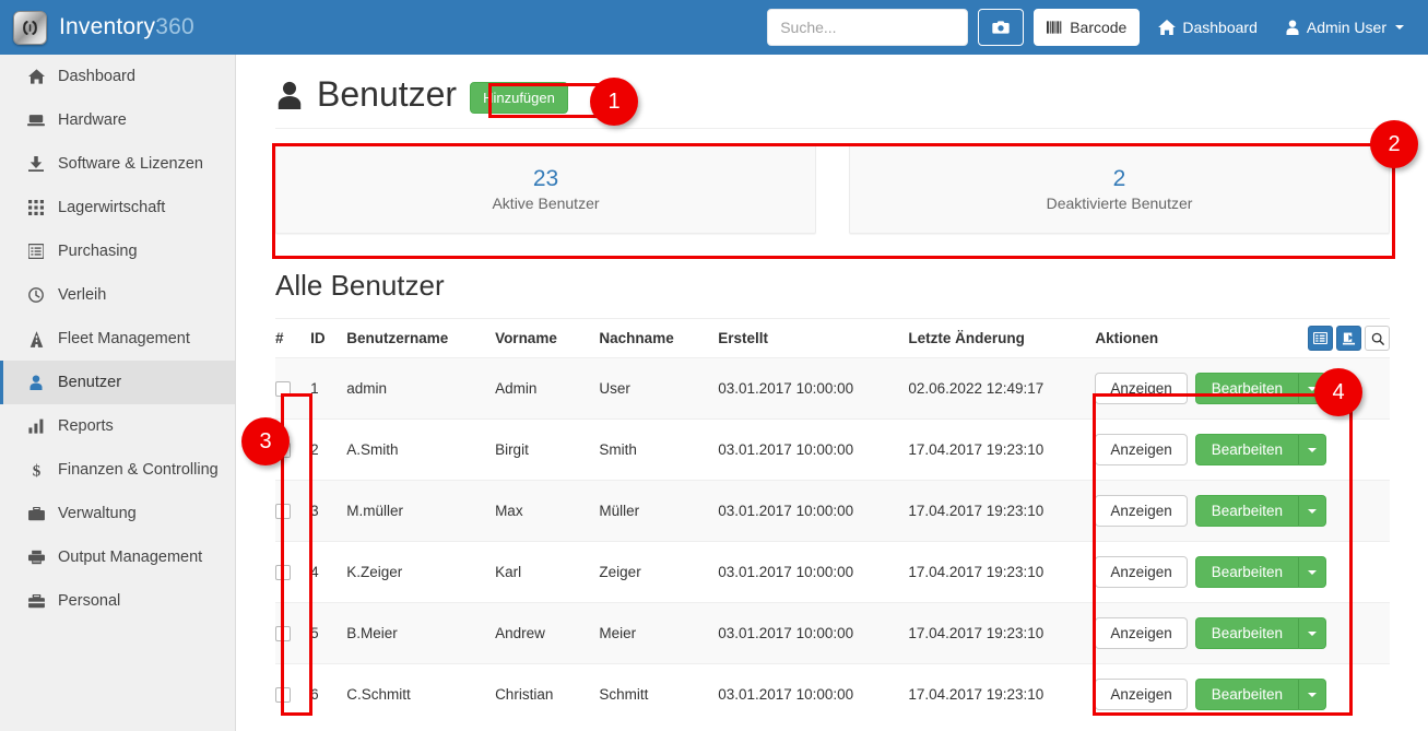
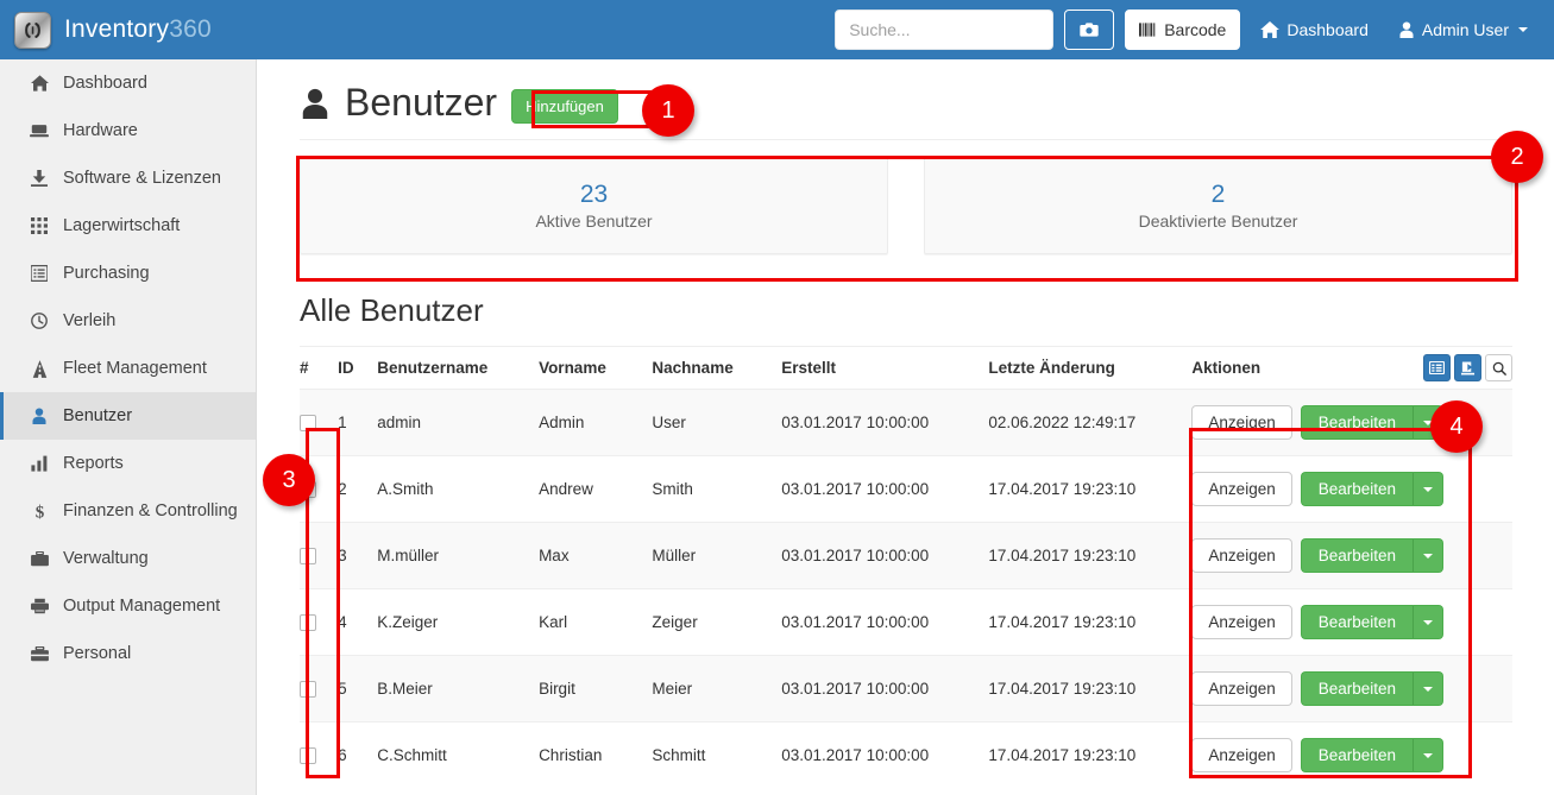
  Inventory360
  Suche...
  Barcode
  Dashboard
  Admin User
  Dashboard
  Hardware
  Software & Lizenzen
  Lagerwirtschaft
  Purchasing
  Verleih
  Fleet Management
  Benutzer
  Reports
  $
  Finanzen & Controlling
  Verwaltung
  Output Management
  Personal
  Benutzer
  Hinzufügen
  23
  Aktive Benutzer
  2
  Deaktivierte Benutzer
  Alle Benutzer
  #	ID	Benutzername	Vorname	Nachname	Erstellt	Letzte Änderung	Aktionen
  	1	admin	Admin	User	03.01.2017 10:00:00	02.06.2022 12:49:17	Anzeigen Bearbeiten
- 	2	A.Smith	Birgit	Smith	03.01.2017 10:00:00	17.04.2017 19:23:10	Anzeigen Bearbeiten
+ 	2	A.Smith	Andrew	Smith	03.01.2017 10:00:00	17.04.2017 19:23:10	Anzeigen Bearbeiten
  	3	M.müller	Max	Müller	03.01.2017 10:00:00	17.04.2017 19:23:10	Anzeigen Bearbeiten
  	4	K.Zeiger	Karl	Zeiger	03.01.2017 10:00:00	17.04.2017 19:23:10	Anzeigen Bearbeiten
- 	5	B.Meier	Andrew	Meier	03.01.2017 10:00:00	17.04.2017 19:23:10	Anzeigen Bearbeiten
+ 	5	B.Meier	Birgit	Meier	03.01.2017 10:00:00	17.04.2017 19:23:10	Anzeigen Bearbeiten
  	6	C.Schmitt	Christian	Schmitt	03.01.2017 10:00:00	17.04.2017 19:23:10	Anzeigen Bearbeiten
  1
  2
  3
  4
